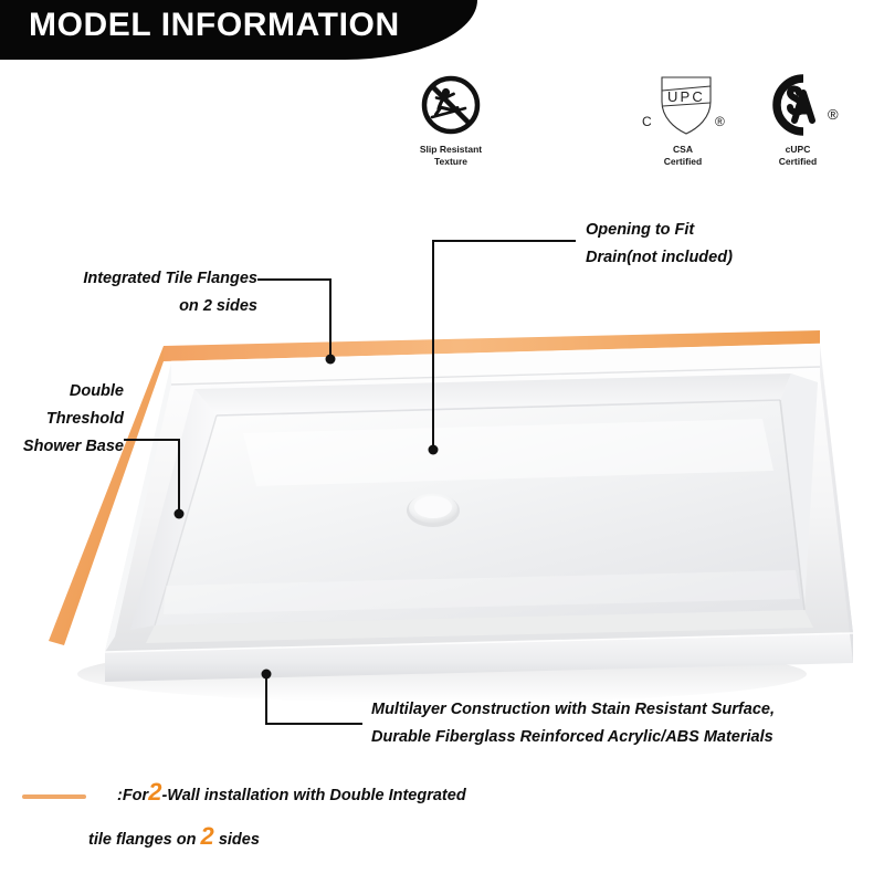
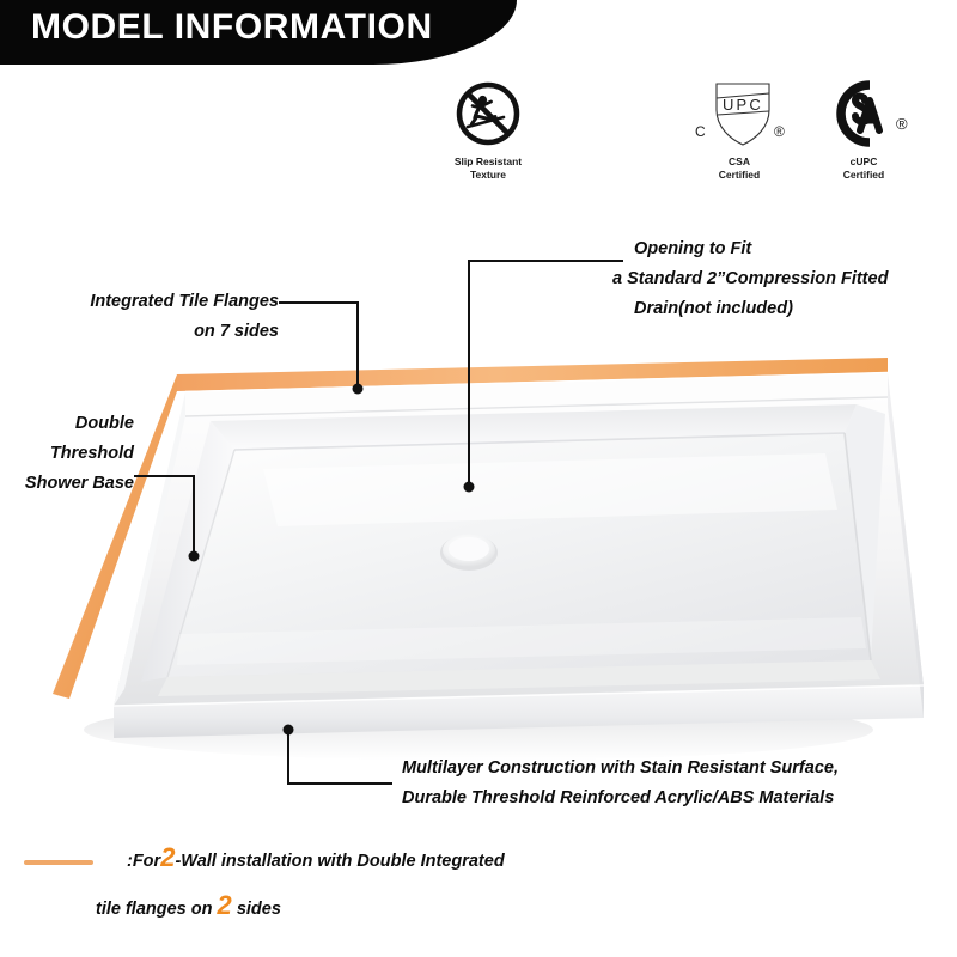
  MODEL INFORMATION
  Slip Resistant
  Texture
  UPC
  C
  ®
  CSA
  Certified
  ®
  cUPC
  Certified
  Integrated Tile Flanges
- on 2 sides
+ on 7 sides
  Double
  Threshold
  Shower Base
  Opening to Fit
+ a Standard 2”Compression Fitted
  Drain(not included)
  Multilayer Construction with Stain Resistant Surface,
- Durable Fiberglass Reinforced Acrylic/ABS Materials
+ Durable Threshold Reinforced Acrylic/ABS Materials
  :For2-Wall installation with Double Integrated
  tile flanges on 2 sides
